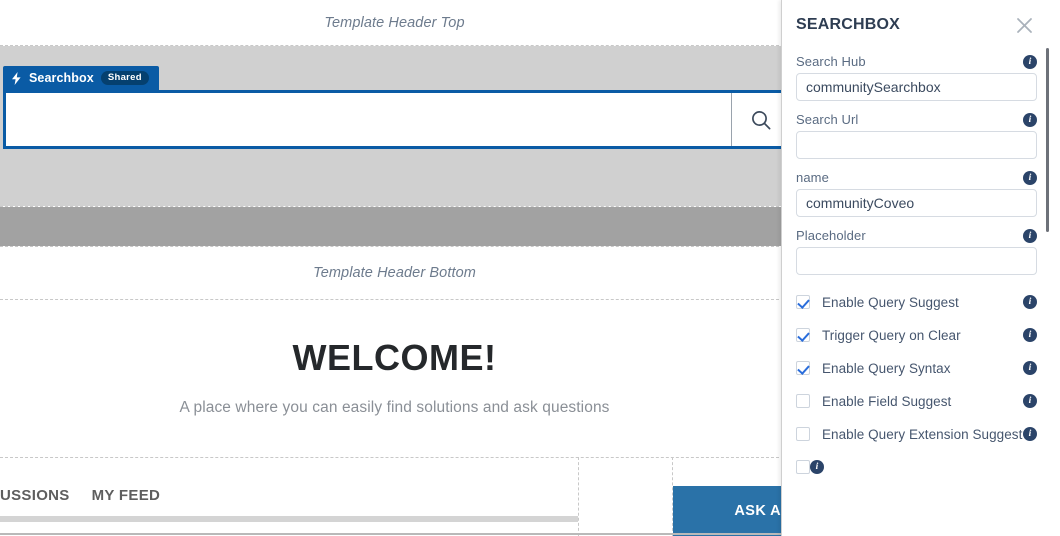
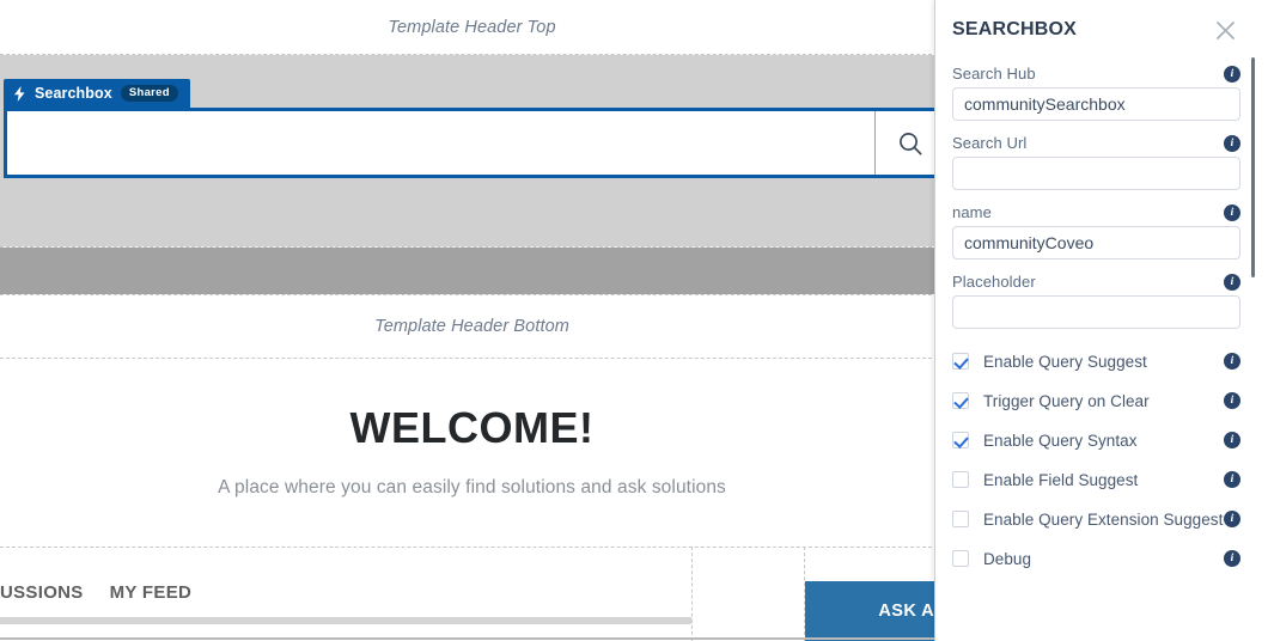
  Template Header Top
  Searchbox
  Shared
  Template Header Bottom
  WELCOME!
- A place where you can easily find solutions and ask questions
+ A place where you can easily find solutions and ask solutions
  USSIONS
  MY FEED
  ASK A
  SEARCHBOX
  Search Hub
  i
  communitySearchbox
  Search Url
  i
  name
  i
  communityCoveo
  Placeholder
  i
  Enable Query Suggest
  i
  Trigger Query on Clear
  i
  Enable Query Syntax
  i
  Enable Field Suggest
  i
  Enable Query Extension Suggest
  i
+ Debug
  i
